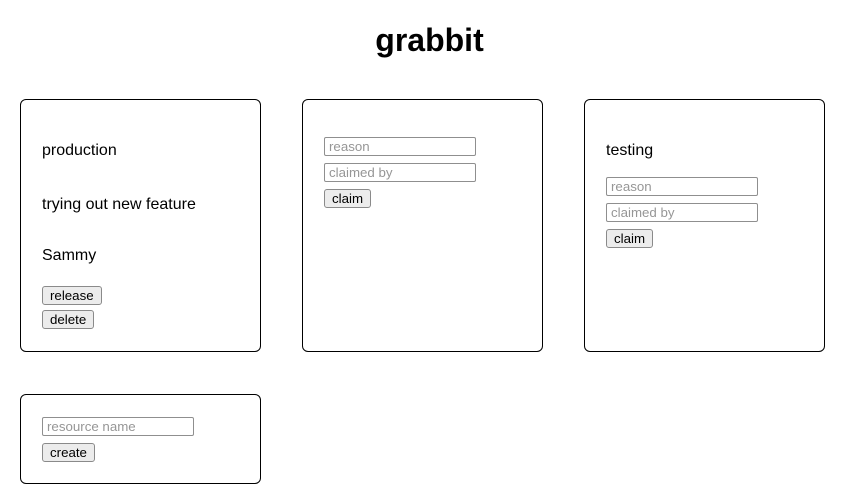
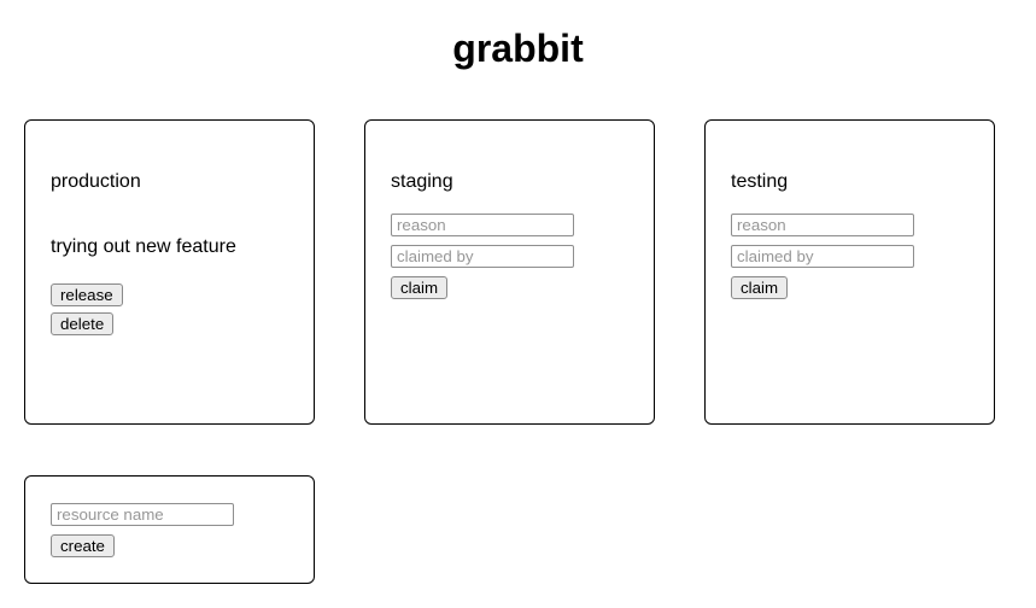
  grabbit
  production
  trying out new feature
- Sammy
  release
  delete
+ staging
  reason
  claimed by
  claim
  testing
  reason
  claimed by
  claim
  resource name
  create
